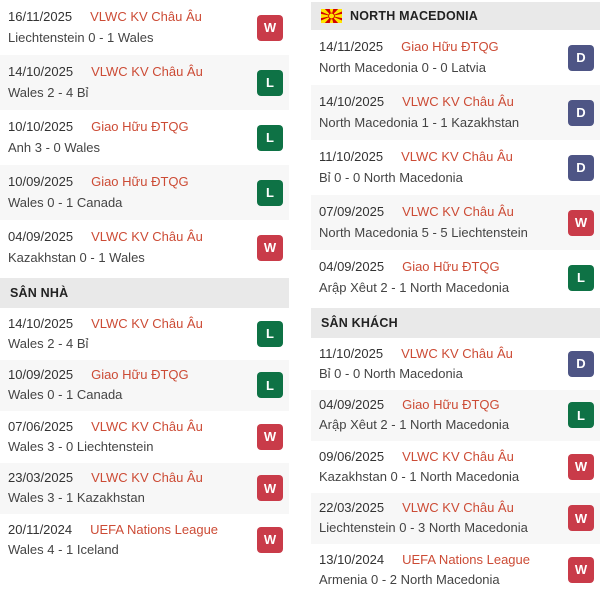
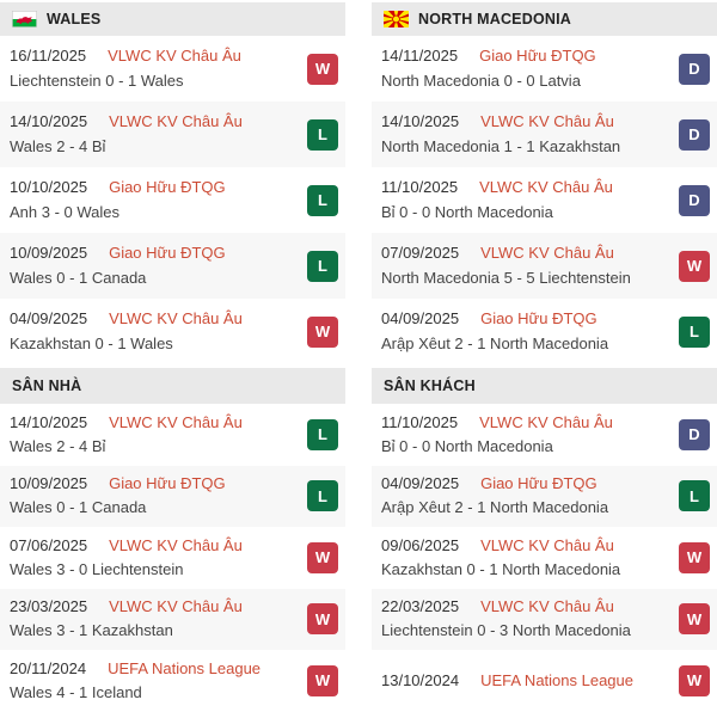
+ WALES
  16/11/2025
  VLWC KV Châu Âu
  Liechtenstein 0 - 1 Wales
  W
  14/10/2025
  VLWC KV Châu Âu
  Wales 2 - 4 Bỉ
  L
  10/10/2025
  Giao Hữu ĐTQG
  Anh 3 - 0 Wales
  L
  10/09/2025
  Giao Hữu ĐTQG
  Wales 0 - 1 Canada
  L
  04/09/2025
  VLWC KV Châu Âu
  Kazakhstan 0 - 1 Wales
  W
  SÂN NHÀ
  14/10/2025
  VLWC KV Châu Âu
  Wales 2 - 4 Bỉ
  L
  10/09/2025
  Giao Hữu ĐTQG
  Wales 0 - 1 Canada
  L
  07/06/2025
  VLWC KV Châu Âu
  Wales 3 - 0 Liechtenstein
  W
  23/03/2025
  VLWC KV Châu Âu
  Wales 3 - 1 Kazakhstan
  W
  20/11/2024
  UEFA Nations League
  Wales 4 - 1 Iceland
  W
  NORTH MACEDONIA
  14/11/2025
  Giao Hữu ĐTQG
  North Macedonia 0 - 0 Latvia
  D
  14/10/2025
  VLWC KV Châu Âu
  North Macedonia 1 - 1 Kazakhstan
  D
  11/10/2025
  VLWC KV Châu Âu
  Bỉ 0 - 0 North Macedonia
  D
  07/09/2025
  VLWC KV Châu Âu
  North Macedonia 5 - 5 Liechtenstein
  W
  04/09/2025
  Giao Hữu ĐTQG
  Arập Xêut 2 - 1 North Macedonia
  L
  SÂN KHÁCH
  11/10/2025
  VLWC KV Châu Âu
  Bỉ 0 - 0 North Macedonia
  D
  04/09/2025
  Giao Hữu ĐTQG
  Arập Xêut 2 - 1 North Macedonia
  L
  09/06/2025
  VLWC KV Châu Âu
  Kazakhstan 0 - 1 North Macedonia
  W
  22/03/2025
  VLWC KV Châu Âu
  Liechtenstein 0 - 3 North Macedonia
  W
  13/10/2024
  UEFA Nations League
- Armenia 0 - 2 North Macedonia
  W
